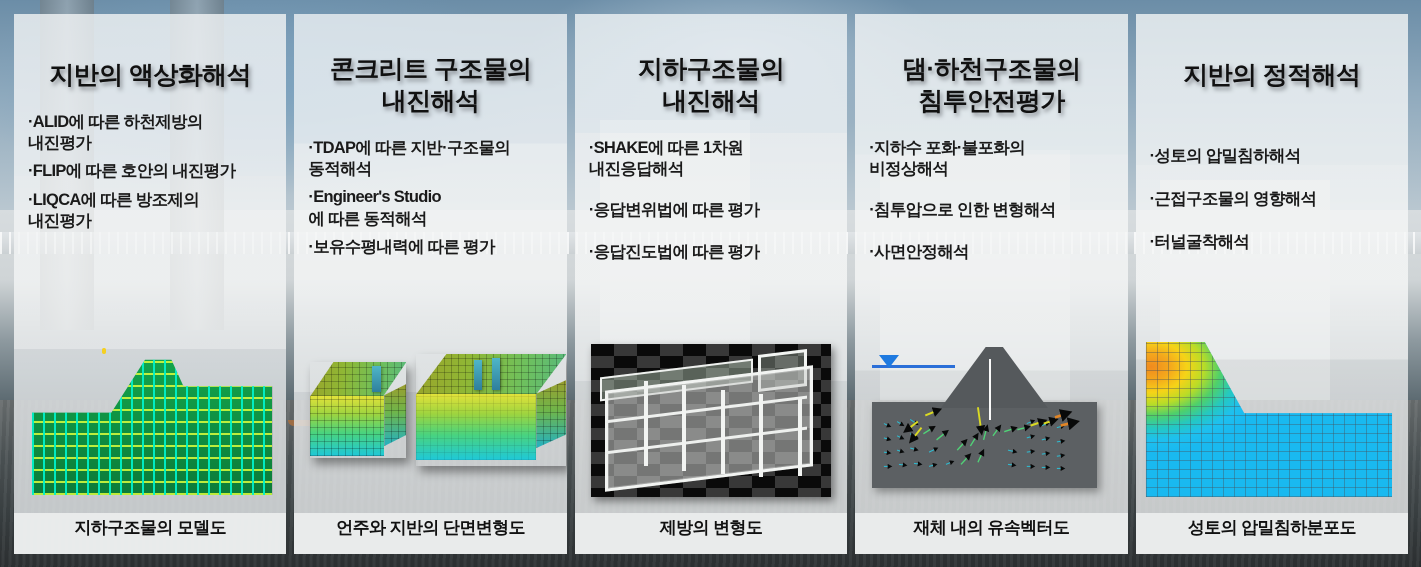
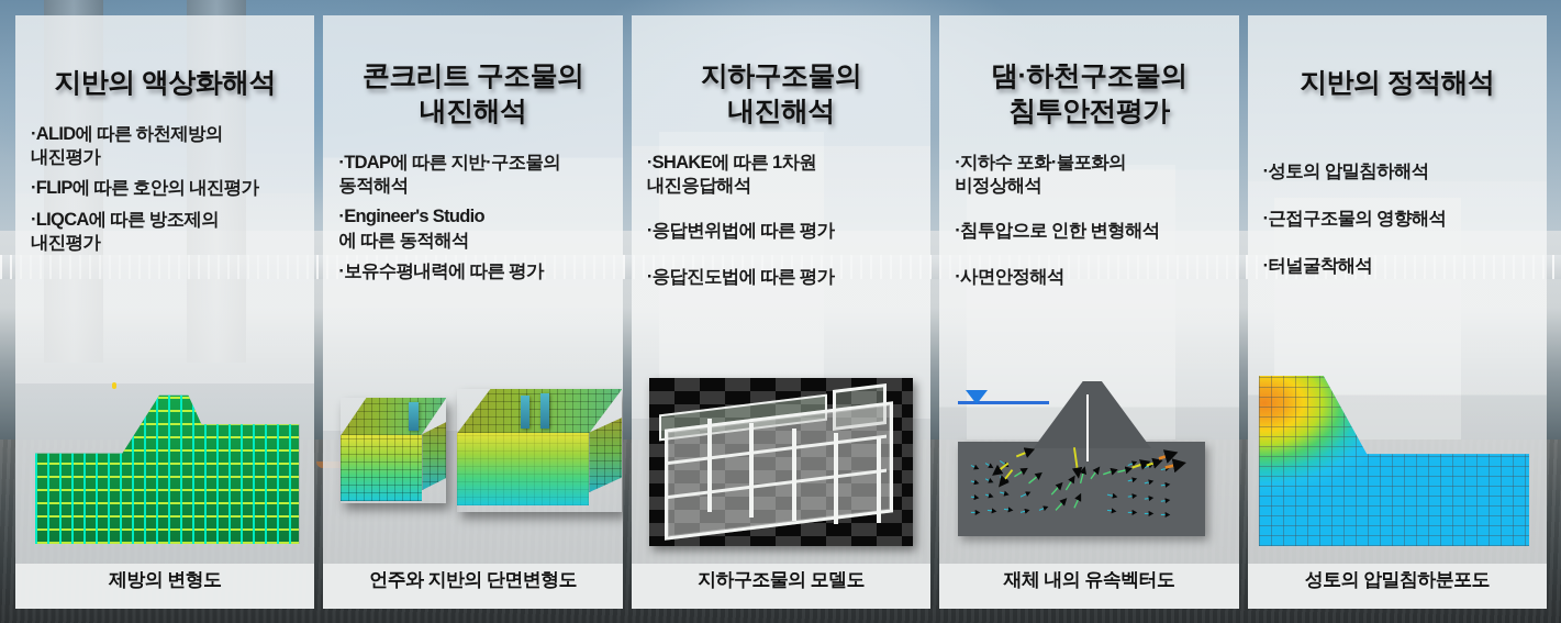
  지반의 액상화해석
  ·ALID에 따른 하천제방의
  내진평가
  ·FLIP에 따른 호안의 내진평가
  ·LIQCA에 따른 방조제의
  내진평가
- 지하구조물의 모델도
+ 제방의 변형도
  콘크리트 구조물의
  내진해석
  ·TDAP에 따른 지반·구조물의
  동적해석
  ·Engineer's Studio
  에 따른 동적해석
  ·보유수평내력에 따른 평가
  언주와 지반의 단면변형도
  지하구조물의
  내진해석
  ·SHAKE에 따른 1차원
  내진응답해석
  ·응답변위법에 따른 평가
  ·응답진도법에 따른 평가
- 제방의 변형도
+ 지하구조물의 모델도
  댐·하천구조물의
  침투안전평가
  ·지하수 포화·불포화의
  비정상해석
  ·침투압으로 인한 변형해석
  ·사면안정해석
  재체 내의 유속벡터도
  지반의 정적해석
  ·성토의 압밀침하해석
  ·근접구조물의 영향해석
  ·터널굴착해석
  성토의 압밀침하분포도
